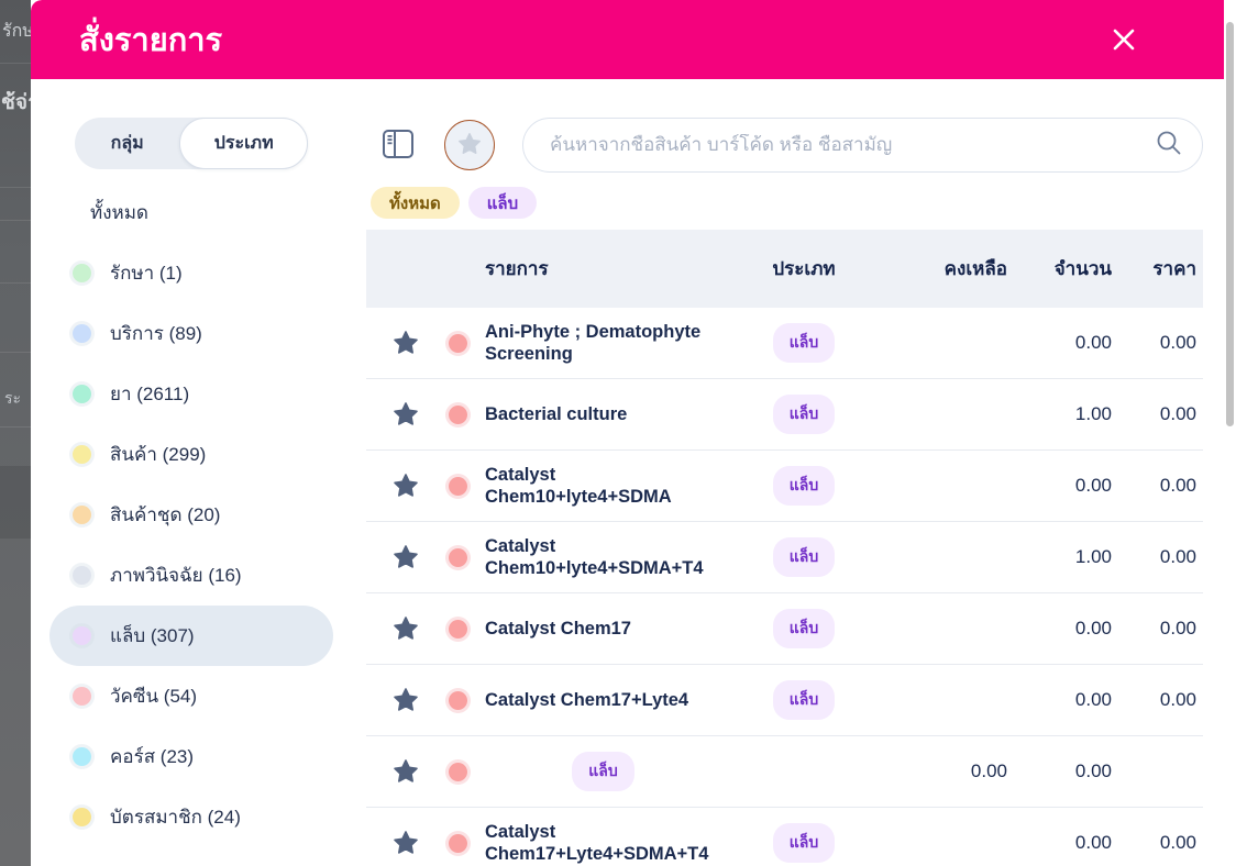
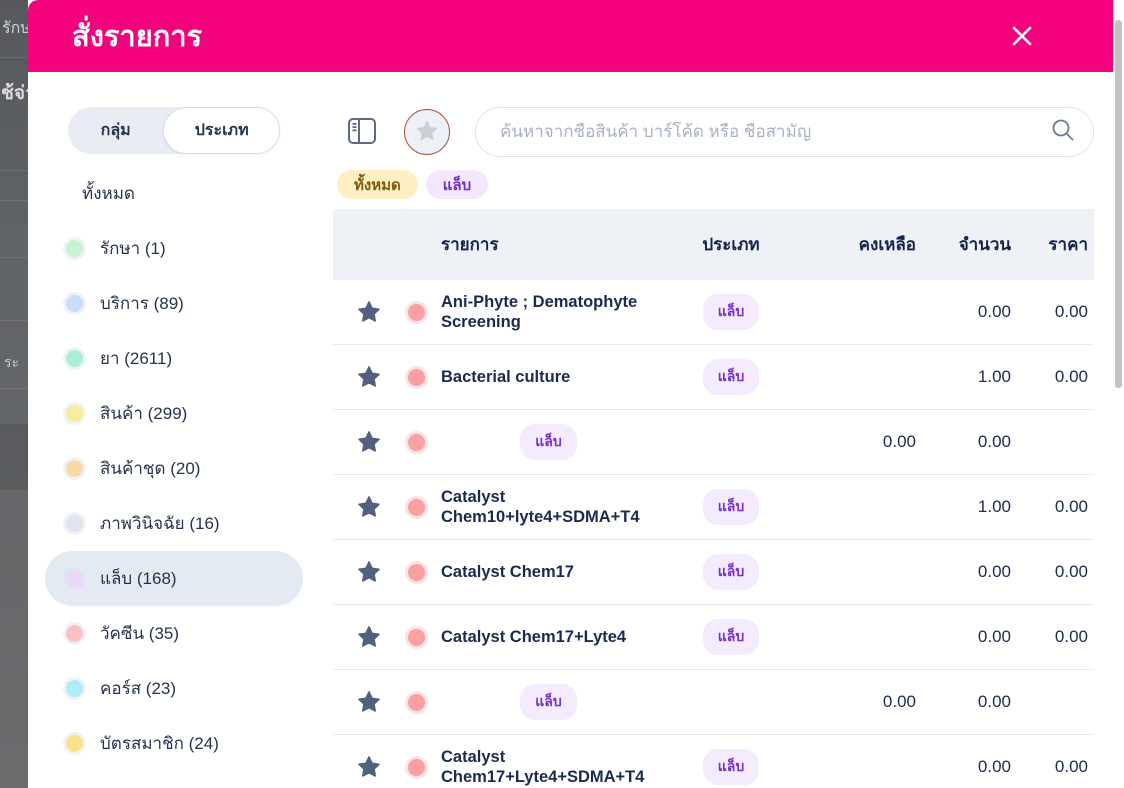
  รักษ
  ช้จ่
  ระ
  สั่งรายการ
  กลุ่ม
  ประเภท
  ทั้งหมด
  รักษา (1)
  บริการ (89)
  ยา (2611)
  สินค้า (299)
  สินค้าชุด (20)
  ภาพวินิจฉัย (16)
- แล็บ (307)
+ แล็บ (168)
- วัคซีน (54)
+ วัคซีน (35)
  คอร์ส (23)
  บัตรสมาชิก (24)
  ค้นหาจากชื่อสินค้า บาร์โค้ด หรือ ชื่อสามัญ
  ทั้งหมด
  แล็บ
  รายการ
  ประเภท
  คงเหลือ
  จำนวน
  ราคา
  Ani-Phyte ; Dematophyte Screening
  แล็บ
  0.00
  0.00
  Bacterial culture
  แล็บ
  1.00
  0.00
- Catalyst Chem10+lyte4+SDMA
  แล็บ
  0.00
  0.00
  Catalyst Chem10+lyte4+SDMA+T4
  แล็บ
  1.00
  0.00
  Catalyst Chem17
  แล็บ
  0.00
  0.00
  Catalyst Chem17+Lyte4
  แล็บ
  0.00
  0.00
  แล็บ
  0.00
  0.00
  Catalyst Chem17+Lyte4+SDMA+T4
  แล็บ
  0.00
  0.00
